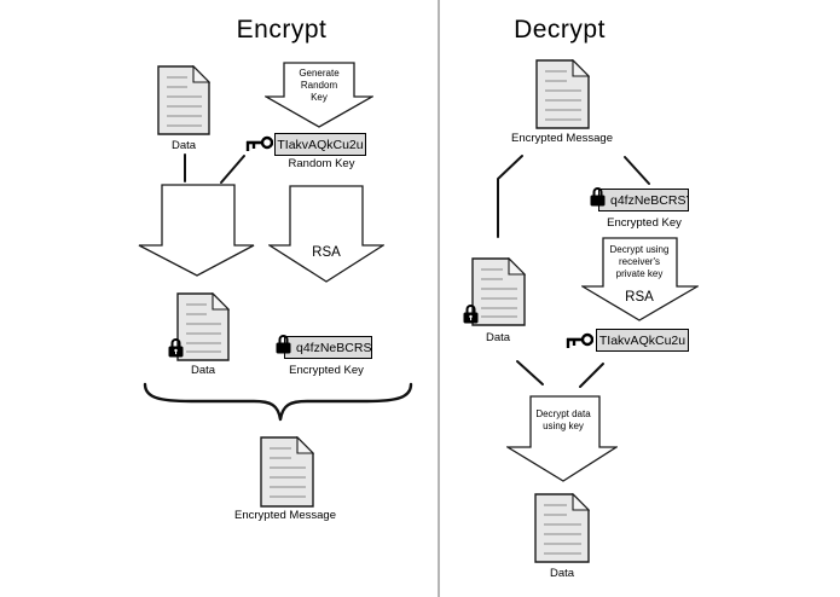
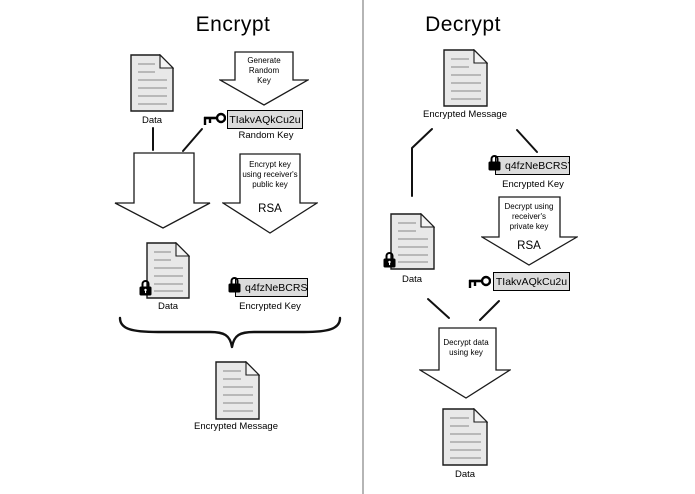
  Encrypt
  Data
  Generate
  Random
  Key
  TIakvAQkCu2u
  Random Key
+ Encrypt key
+ using receiver's
+ public key
  RSA
  Data
  q4fzNeBCRS
  Encrypted Key
  Encrypted Message
  Decrypt
  Encrypted Message
  q4fzNeBCRS
  Encrypted Key
  Decrypt using
  receiver's
  private key
  RSA
  Data
  TIakvAQkCu2u
  Decrypt data
  using key
  Data
